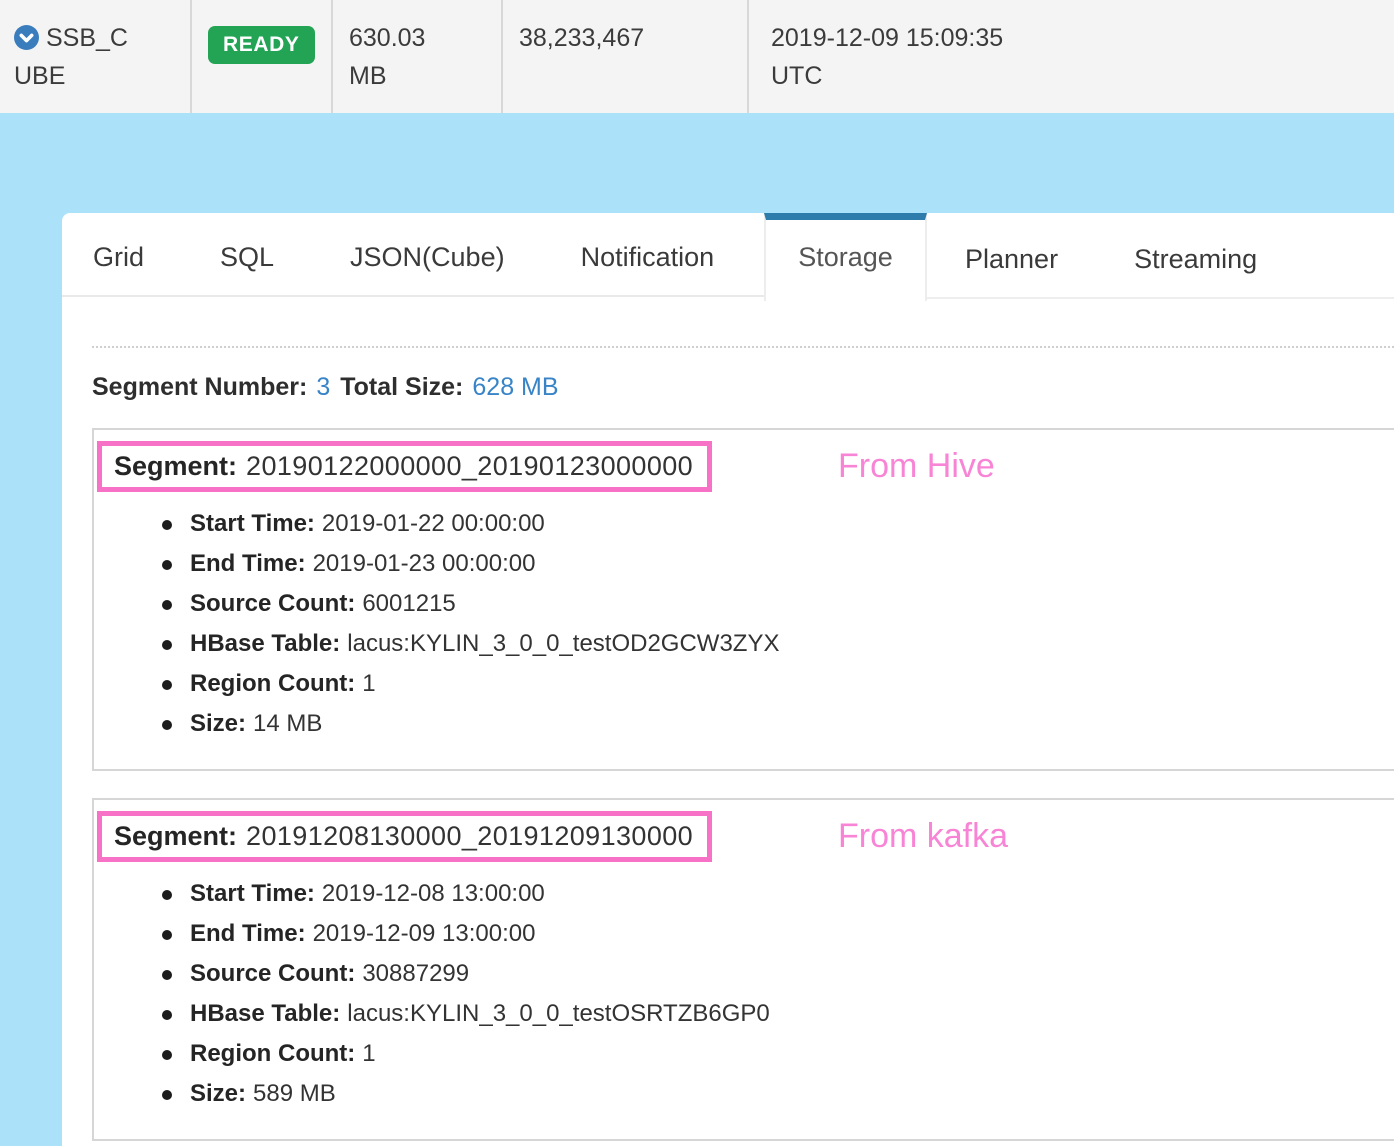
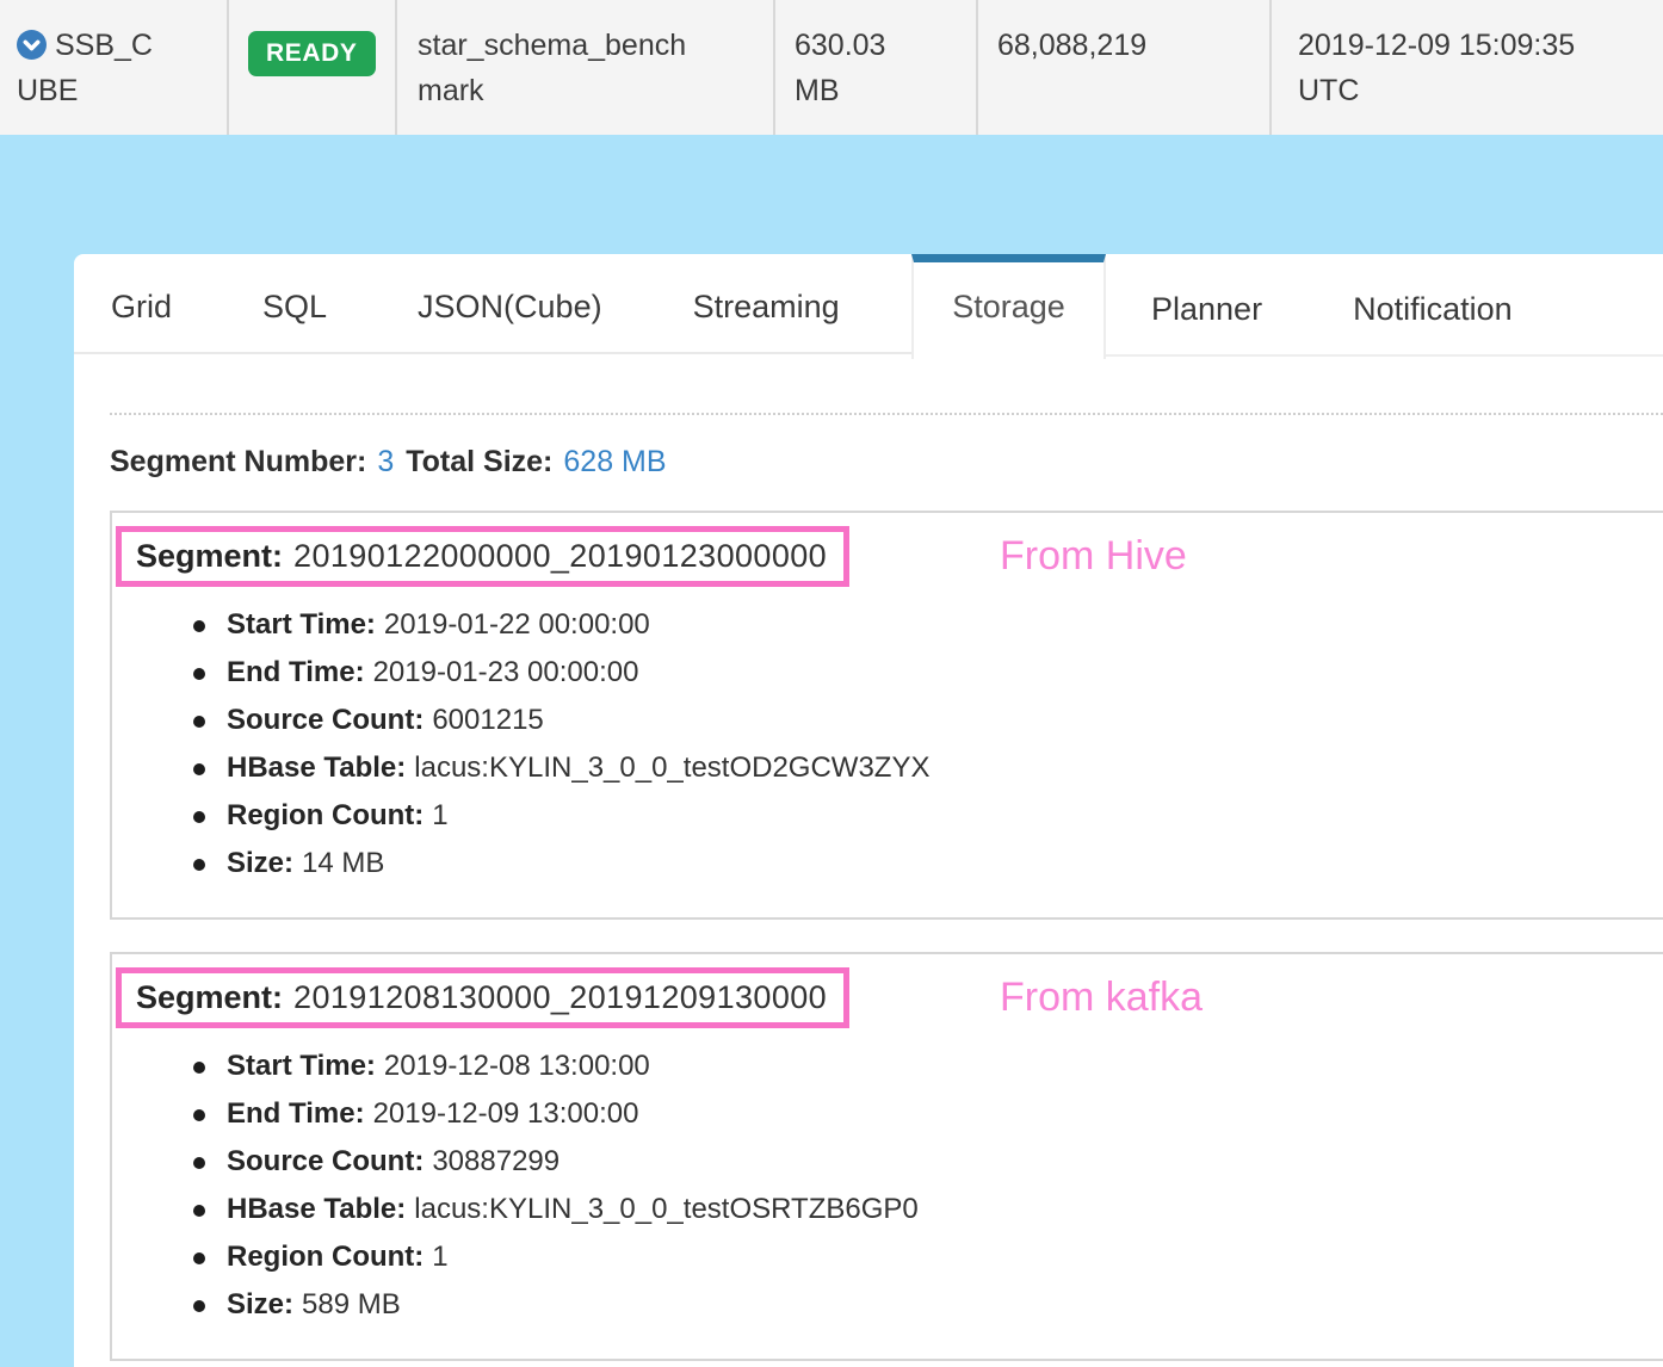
  SSB_CUBE
  READY
+ star_schema_benchmark
  630.03 MB
- 38,233,467
+ 68,088,219
  2019-12-09 15:09:35 UTC
  Grid
  SQL
  JSON(Cube)
- Notification
+ Streaming
  Storage
  Planner
- Streaming
+ Notification
  Segment Number: 3 Total Size: 628 MB
  Segment:
  20190122000000_20190123000000
  From Hive
  Start Time: 2019-01-22 00:00:00
  End Time: 2019-01-23 00:00:00
  Source Count: 6001215
  HBase Table: lacus:KYLIN_3_0_0_testOD2GCW3ZYX
  Region Count: 1
  Size: 14 MB
  Segment:
  20191208130000_20191209130000
  From kafka
  Start Time: 2019-12-08 13:00:00
  End Time: 2019-12-09 13:00:00
  Source Count: 30887299
  HBase Table: lacus:KYLIN_3_0_0_testOSRTZB6GP0
  Region Count: 1
  Size: 589 MB
